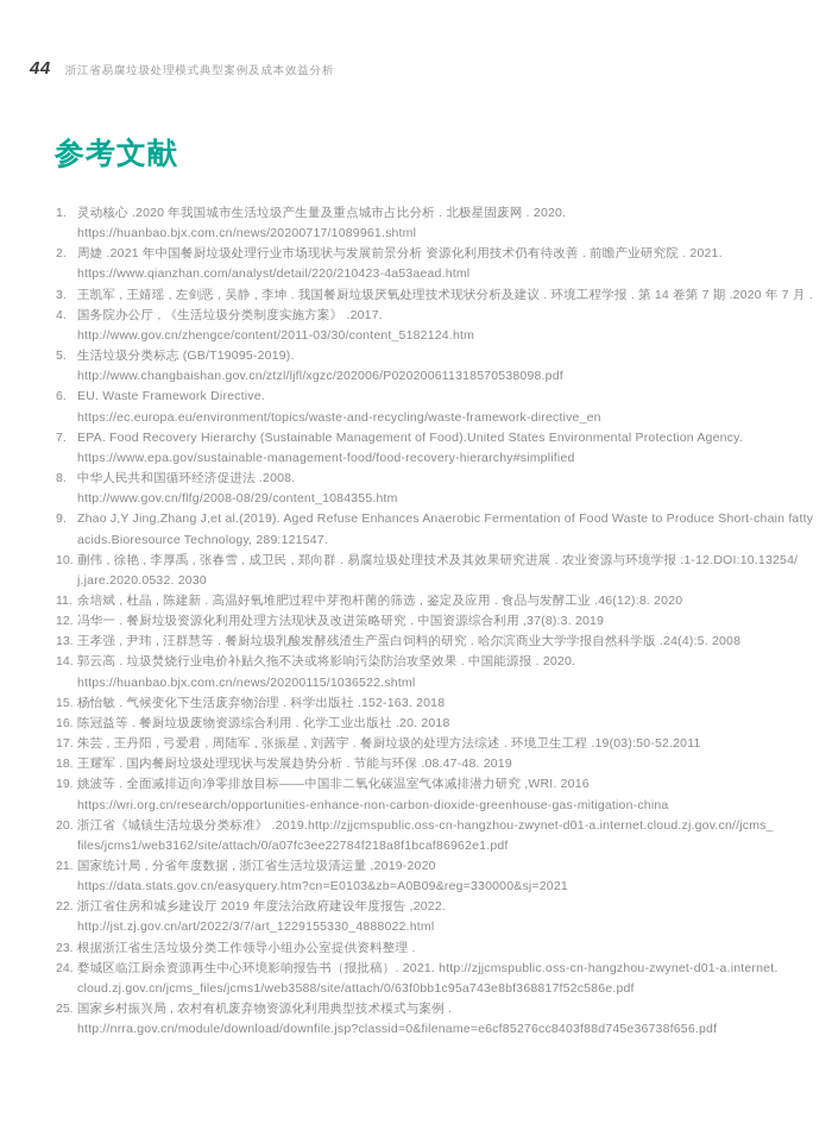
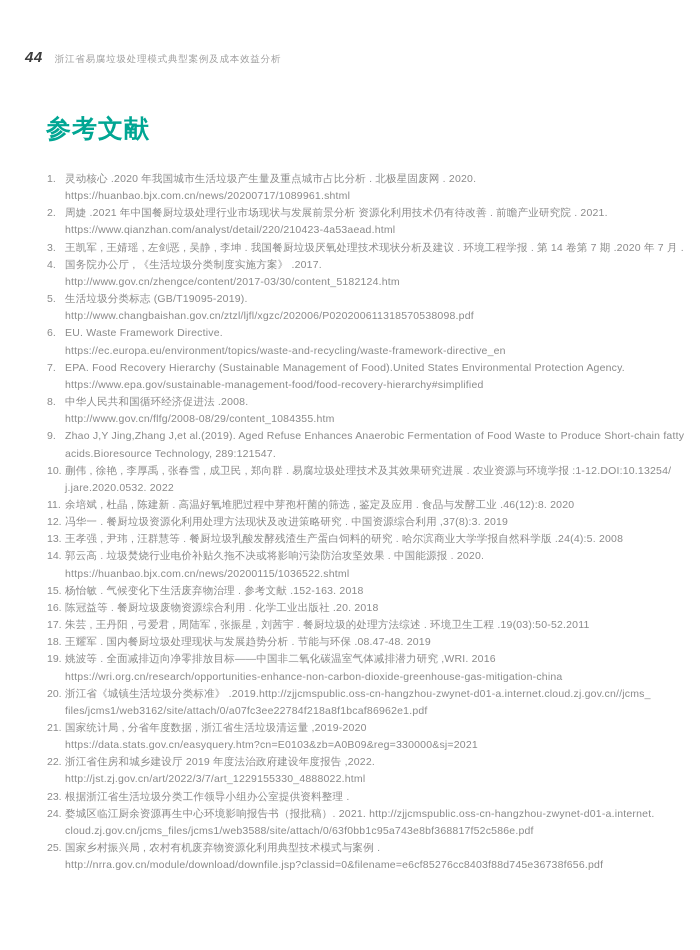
  44
  浙江省易腐垃圾处理模式典型案例及成本效益分析
  参考文献
  1.
  灵动核心 .2020 年我国城市生活垃圾产生量及重点城市占比分析 . 北极星固废网 . 2020.
  https://huanbao.bjx.com.cn/news/20200717/1089961.shtml
  2.
  周婕 .2021 年中国餐厨垃圾处理行业市场现状与发展前景分析 资源化利用技术仍有待改善 . 前瞻产业研究院 . 2021.
  https://www.qianzhan.com/analyst/detail/220/210423-4a53aead.html
  3.
  王凯军 , 王婧瑶 , 左剑恶 , 吴静 , 李坤 . 我国餐厨垃圾厌氧处理技术现状分析及建议 . 环境工程学报 . 第 14 卷第 7 期 .2020 年 7 月 .
  4.
  国务院办公厅 , 《生活垃圾分类制度实施方案》 .2017.
- http://www.gov.cn/zhengce/content/2011-03/30/content_5182124.htm
+ http://www.gov.cn/zhengce/content/2017-03/30/content_5182124.htm
  5.
  生活垃圾分类标志 (GB/T19095-2019).
  http://www.changbaishan.gov.cn/ztzl/ljfl/xgzc/202006/P020200611318570538098.pdf
  6.
  EU. Waste Framework Directive.
  https://ec.europa.eu/environment/topics/waste-and-recycling/waste-framework-directive_en
  7.
  EPA. Food Recovery Hierarchy (Sustainable Management of Food).United States Environmental Protection Agency.
  https://www.epa.gov/sustainable-management-food/food-recovery-hierarchy#simplified
  8.
  中华人民共和国循环经济促进法 .2008.
  http://www.gov.cn/flfg/2008-08/29/content_1084355.htm
  9.
  Zhao J,Y Jing,Zhang J,et al.(2019). Aged Refuse Enhances Anaerobic Fermentation of Food Waste to Produce Short-chain fatty
  acids.Bioresource Technology, 289:121547.
  10.
  蒯伟 , 徐艳 , 李厚禹 , 张春雪 , 成卫民 , 郑向群 . 易腐垃圾处理技术及其效果研究进展 . 农业资源与环境学报 :1-12.DOI:10.13254/
- j.jare.2020.0532. 2030
+ j.jare.2020.0532. 2022
  11.
  余培斌 , 杜晶 , 陈建新 . 高温好氧堆肥过程中芽孢杆菌的筛选 , 鉴定及应用 . 食品与发酵工业 .46(12):8. 2020
  12.
  冯华一 . 餐厨垃圾资源化利用处理方法现状及改进策略研究 . 中国资源综合利用 ,37(8):3. 2019
  13.
  王孝强 , 尹玮 , 汪群慧等 . 餐厨垃圾乳酸发酵残渣生产蛋白饲料的研究 . 哈尔滨商业大学学报自然科学版 .24(4):5. 2008
  14.
  郭云高 . 垃圾焚烧行业电价补贴久拖不决或将影响污染防治攻坚效果 . 中国能源报 . 2020.
  https://huanbao.bjx.com.cn/news/20200115/1036522.shtml
  15.
- 杨怡敏 . 气候变化下生活废弃物治理 . 科学出版社 .152-163. 2018
+ 杨怡敏 . 气候变化下生活废弃物治理 . 参考文献 .152-163. 2018
  16.
  陈冠益等 . 餐厨垃圾废物资源综合利用 . 化学工业出版社 .20. 2018
  17.
  朱芸 , 王丹阳 , 弓爱君 , 周陆军 , 张振星 , 刘茜宇 . 餐厨垃圾的处理方法综述 . 环境卫生工程 .19(03):50-52.2011
  18.
  王耀军 . 国内餐厨垃圾处理现状与发展趋势分析 . 节能与环保 .08.47-48. 2019
  19.
  姚波等 . 全面减排迈向净零排放目标——中国非二氧化碳温室气体减排潜力研究 ,WRI. 2016
  https://wri.org.cn/research/opportunities-enhance-non-carbon-dioxide-greenhouse-gas-mitigation-china
  20.
  浙江省《城镇生活垃圾分类标准》 .2019.http://zjjcmspublic.oss-cn-hangzhou-zwynet-d01-a.internet.cloud.zj.gov.cn//jcms_
  files/jcms1/web3162/site/attach/0/a07fc3ee22784f218a8f1bcaf86962e1.pdf
  21.
  国家统计局 , 分省年度数据 , 浙江省生活垃圾清运量 ,2019-2020
  https://data.stats.gov.cn/easyquery.htm?cn=E0103&zb=A0B09&reg=330000&sj=2021
  22.
  浙江省住房和城乡建设厅 2019 年度法治政府建设年度报告 ,2022.
  http://jst.zj.gov.cn/art/2022/3/7/art_1229155330_4888022.html
  23.
  根据浙江省生活垃圾分类工作领导小组办公室提供资料整理 .
  24.
  婺城区临江厨余资源再生中心环境影响报告书（报批稿）. 2021. http://zjjcmspublic.oss-cn-hangzhou-zwynet-d01-a.internet.
  cloud.zj.gov.cn/jcms_files/jcms1/web3588/site/attach/0/63f0bb1c95a743e8bf368817f52c586e.pdf
  25.
  国家乡村振兴局 , 农村有机废弃物资源化利用典型技术模式与案例 .
  http://nrra.gov.cn/module/download/downfile.jsp?classid=0&filename=e6cf85276cc8403f88d745e36738f656.pdf
